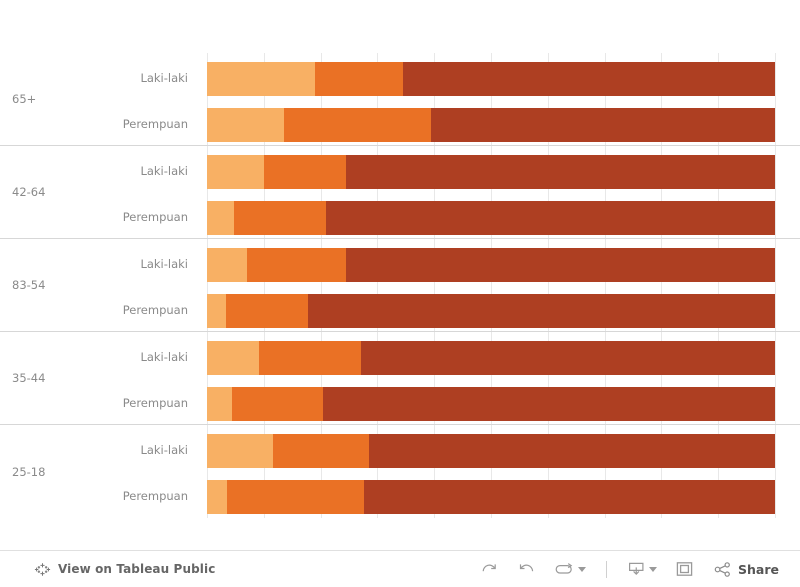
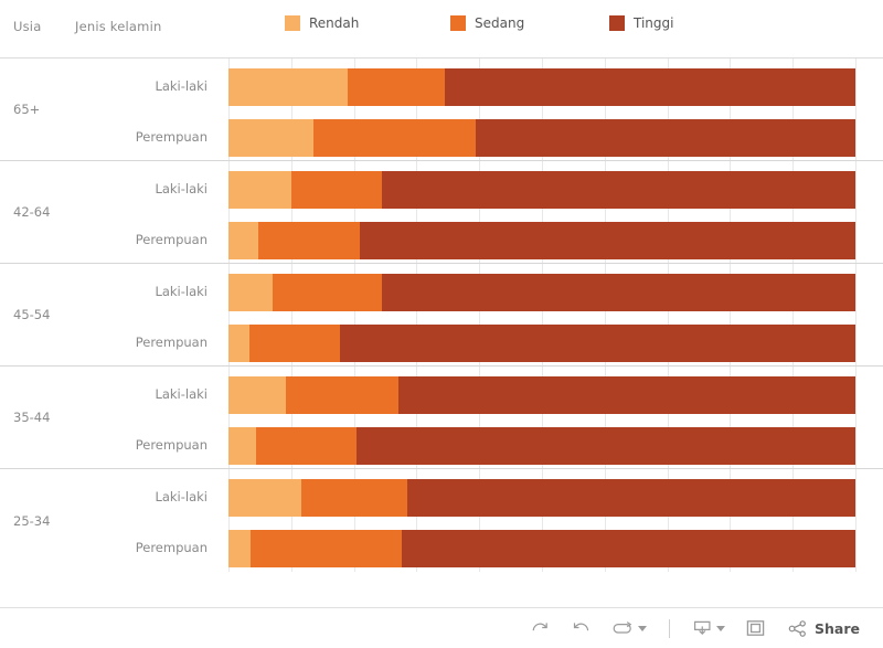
+ Usia
+ Jenis kelamin
+ Rendah
+ Sedang
+ Tinggi
  65+
  Laki-laki
  Perempuan
  42-64
  Laki-laki
  Perempuan
- 83-54
+ 45-54
  Laki-laki
  Perempuan
  35-44
  Laki-laki
  Perempuan
- 25-18
+ 25-34
  Laki-laki
  Perempuan
- View on Tableau Public
  Share
